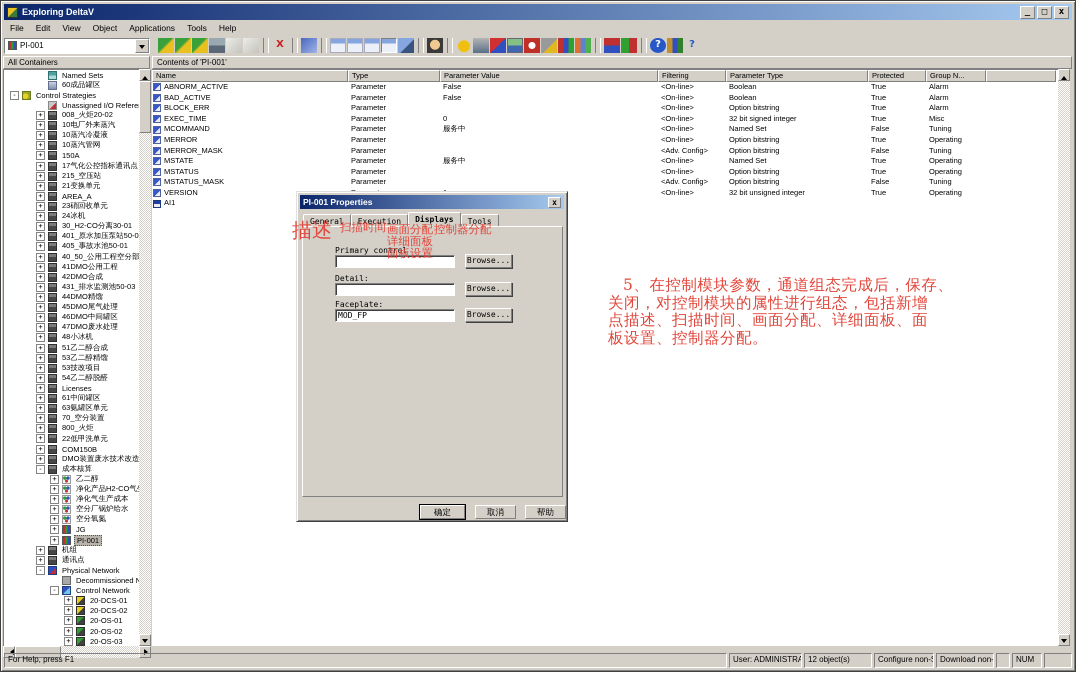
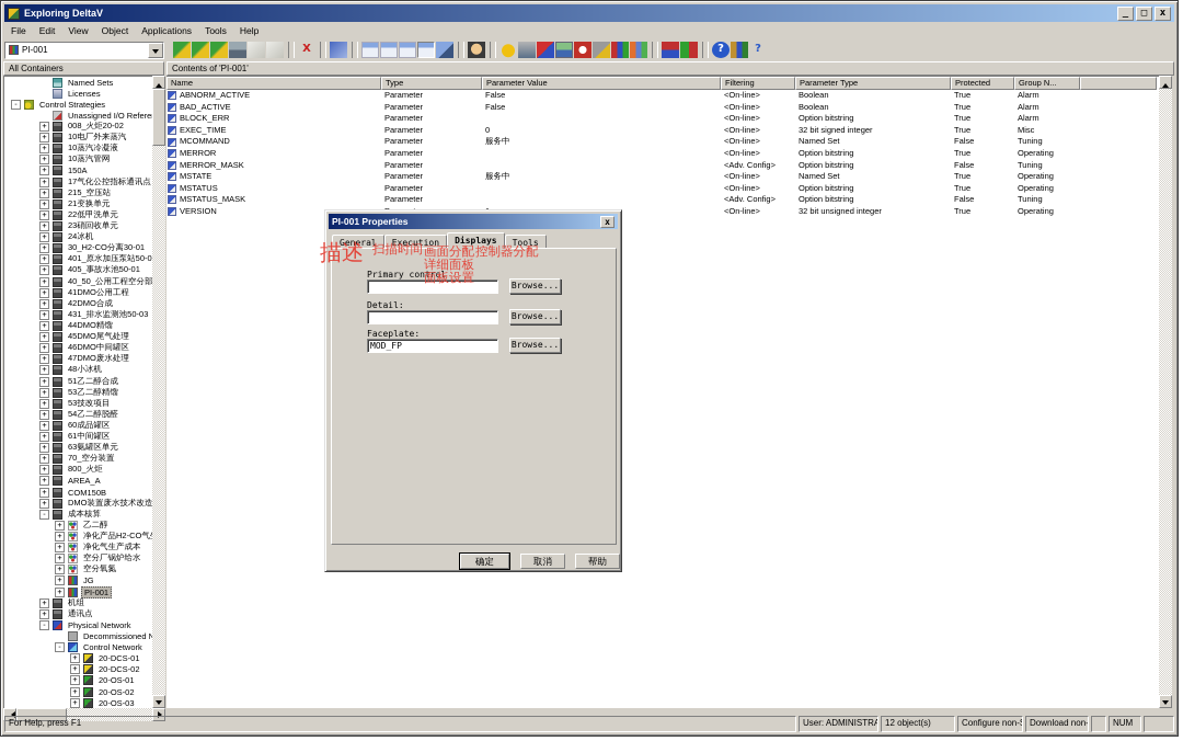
  Exploring DeltaV
  _
  □
  x
  File
  Edit
  View
  Object
  Applications
  Tools
  Help
  PI-001
  X
  ?
  ?
  All Containers
  Contents of 'PI-001'
  Named Sets
- 60成品罐区
+ Licenses
  -
  Control Strategies
  Unassigned I/O Refere
  +
  008_火炬20-02
  +
  10电厂外来蒸汽
  +
  10蒸汽冷凝液
  +
  10蒸汽管网
  +
  150A
  +
  17气化公控指标通讯点
  +
  215_空压站
  +
  21变换单元
  +
- AREA_A
+ 22低甲洗单元
  +
  23硝回收单元
  +
  24冰机
  +
  30_H2-CO分离30-01
  +
  401_原水加压泵站50-0
  +
  405_事故水池50-01
  +
  40_50_公用工程空分部
  +
  41DMO公用工程
  +
  42DMO合成
  +
  431_排水监测池50-03
  +
  44DMO精馏
  +
  45DMO尾气处理
  +
  46DMO中间罐区
  +
  47DMO废水处理
  +
  48小冰机
  +
  51乙二醇合成
  +
  53乙二醇精馏
  +
  53技改项目
  +
  54乙二醇脱醛
  +
- Licenses
+ 60成品罐区
  +
  61中间罐区
  +
  63氨罐区单元
  +
  70_空分装置
  +
  800_火炬
  +
- 22低甲洗单元
+ AREA_A
  +
  COM150B
  +
  DMO装置废水技术改造
  -
  成本核算
  +
  乙二醇
  +
  净化产品H2-CO气
  +
  净化气生产成本
  空分厂锅炉给水
  +
  空分氧氮
  +
  JG
  +
  PI-001
  +
  机组
  +
  通讯点
  -
  Physical Network
  Decommissioned
  -
  Control Network
  +
  20-DCS-01
  +
  20-DCS-02
  +
  20-OS-01
  +
  20-OS-02
  +
  20-OS-03
  Name
  Type
  Parameter Value
  Filtering
  Parameter Type
  Protected
  Group N...
  ABNORM_ACTIVE
  Parameter
  False
  <On-line>
  Boolean
  True
  Alarm
  BAD_ACTIVE
  Parameter
  False
  <On-line>
  Boolean
  True
  Alarm
  BLOCK_ERR
  Parameter
  <On-line>
  Option bitstring
  True
  Alarm
  EXEC_TIME
  Parameter
  0
  <On-line>
  32 bit signed integer
  True
  Misc
  MCOMMAND
  Parameter
  服务中
  <On-line>
  Named Set
  False
  Tuning
  MERROR
  Parameter
  <On-line>
  Option bitstring
  True
  Operating
  MERROR_MASK
  Parameter
  <Adv. Config>
  Option bitstring
  False
  Tuning
  MSTATE
  Parameter
  服务中
  <On-line>
  Named Set
  True
  Operating
  MSTATUS
  Parameter
  <On-line>
  Option bitstring
  True
  Operating
  MSTATUS_MASK
  Parameter
  <Adv. Config>
  Option bitstring
  False
  Tuning
  VERSION
  <On-line>
  32 bit unsigned integer
  True
  Operating
- AI1
  PI-001 Properties
  x
  General
  Execution
  Displays
  Tools
  Primary control
  Browse...
  Detail:
  Browse...
  Faceplate:
  MOD_FP
  Browse...
  确定
  取消
  帮助
  描述
  扫描时间
  画面分配
  控制器分配
  详细面板
  面板设置
- 5、在控制模块参数，通道组态完成后，保存、
- 关闭，对控制模块的属性进行组态，包括新增
- 点描述、扫描时间、画面分配、详细面板、面
- 板设置、控制器分配。
  For Help, press F1
  User: ADMINISTRA
  12 object(s)
  Configure non-S
  Download non-
  NUM
